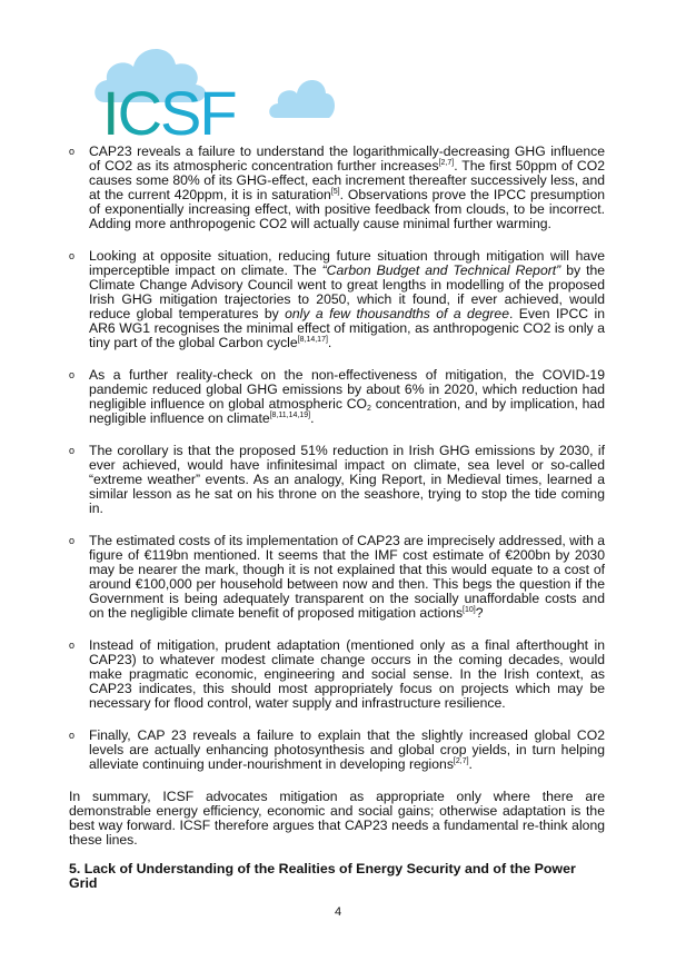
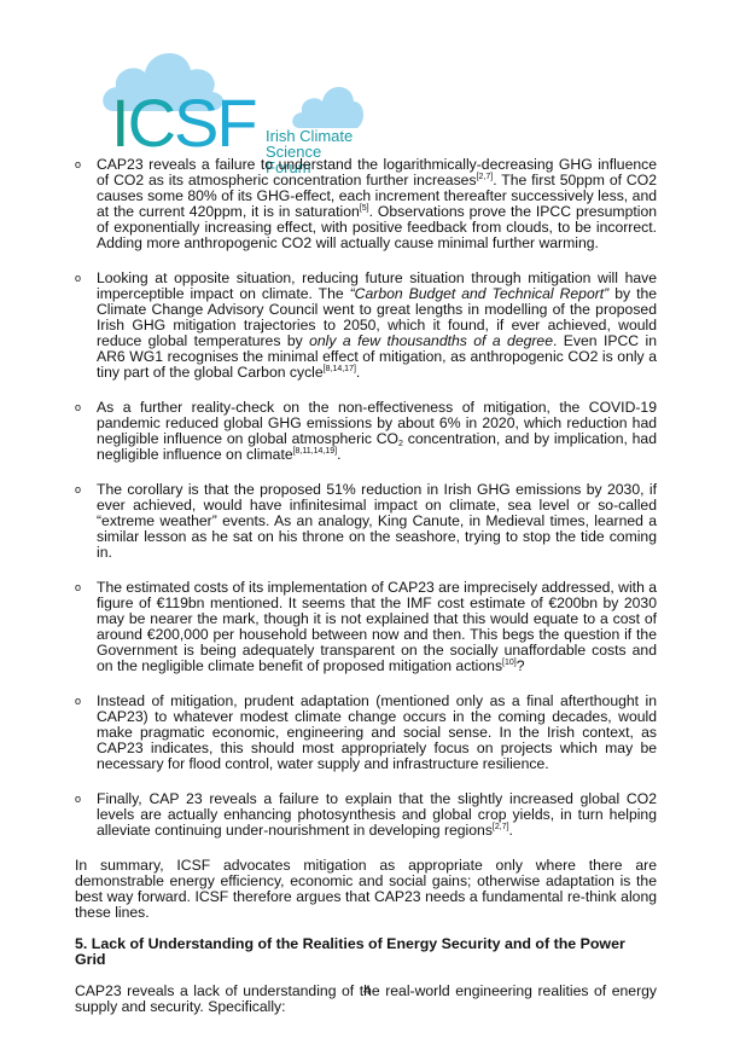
  ICSF
+ Irish Climate
+ Science Forum
  o
  CAP23 reveals a failure to understand the logarithmically-decreasing GHG influence of CO2 as its atmospheric concentration further increases . The first 50ppm of CO2 causes some 80% of its GHG-effect, each increment thereafter successively less, and at the current 420ppm, it is in saturation . Observations prove the IPCC presumption of exponentially increasing effect, with positive feedback from clouds, to be incorrect. Adding more anthropogenic CO2 will actually cause minimal further warming.
  o
  Looking at opposite situation, reducing future situation through mitigation will have imperceptible impact on climate. The “Carbon Budget and Technical Report” by the Climate Change Advisory Council went to great lengths in modelling of the proposed Irish GHG mitigation trajectories to 2050, which it found, if ever achieved, would reduce global temperatures by only a few thousandths of a degree. Even IPCC in AR6 WG1 recognises the minimal effect of mitigation, as anthropogenic CO2 is only a tiny part of the global Carbon cycle .
  o
  As a further reality-check on the non-effectiveness of mitigation, the COVID-19 pandemic reduced global GHG emissions by about 6% in 2020, which reduction had negligible influence on global atmospheric CO concentration, and by implication, had negligible influence on climate .
  o
- The corollary is that the proposed 51% reduction in Irish GHG emissions by 2030, if ever achieved, would have infinitesimal impact on climate, sea level or so-called “extreme weather” events. As an analogy, King Report, in Medieval times, learned a similar lesson as he sat on his throne on the seashore, trying to stop the tide coming in.
+ The corollary is that the proposed 51% reduction in Irish GHG emissions by 2030, if ever achieved, would have infinitesimal impact on climate, sea level or so-called “extreme weather” events. As an analogy, King Canute, in Medieval times, learned a similar lesson as he sat on his throne on the seashore, trying to stop the tide coming in.
  o
- The estimated costs of its implementation of CAP23 are imprecisely addressed, with a figure of €119bn mentioned. It seems that the IMF cost estimate of €200bn by 2030 may be nearer the mark, though it is not explained that this would equate to a cost of around €100,000 per household between now and then. This begs the question if the Government is being adequately transparent on the socially unaffordable costs and on the negligible climate benefit of proposed mitigation actions ?
+ The estimated costs of its implementation of CAP23 are imprecisely addressed, with a figure of €119bn mentioned. It seems that the IMF cost estimate of €200bn by 2030 may be nearer the mark, though it is not explained that this would equate to a cost of around €200,000 per household between now and then. This begs the question if the Government is being adequately transparent on the socially unaffordable costs and on the negligible climate benefit of proposed mitigation actions ?
  o
  Instead of mitigation, prudent adaptation (mentioned only as a final afterthought in CAP23) to whatever modest climate change occurs in the coming decades, would make pragmatic economic, engineering and social sense. In the Irish context, as CAP23 indicates, this should most appropriately focus on projects which may be necessary for flood control, water supply and infrastructure resilience.
  o
  Finally, CAP 23 reveals a failure to explain that the slightly increased global CO2 levels are actually enhancing photosynthesis and global crop yields, in turn helping alleviate continuing under-nourishment in developing regions .
  In summary, ICSF advocates mitigation as appropriate only where there are demonstrable energy efficiency, economic and social gains; otherwise adaptation is the best way forward. ICSF therefore argues that CAP23 needs a fundamental re-think along these lines.
  5. Lack of Understanding of the Realities of Energy Security and of the Power Grid
+ CAP23 reveals a lack of understanding of the real-world engineering realities of energy supply and security. Specifically:
  4
